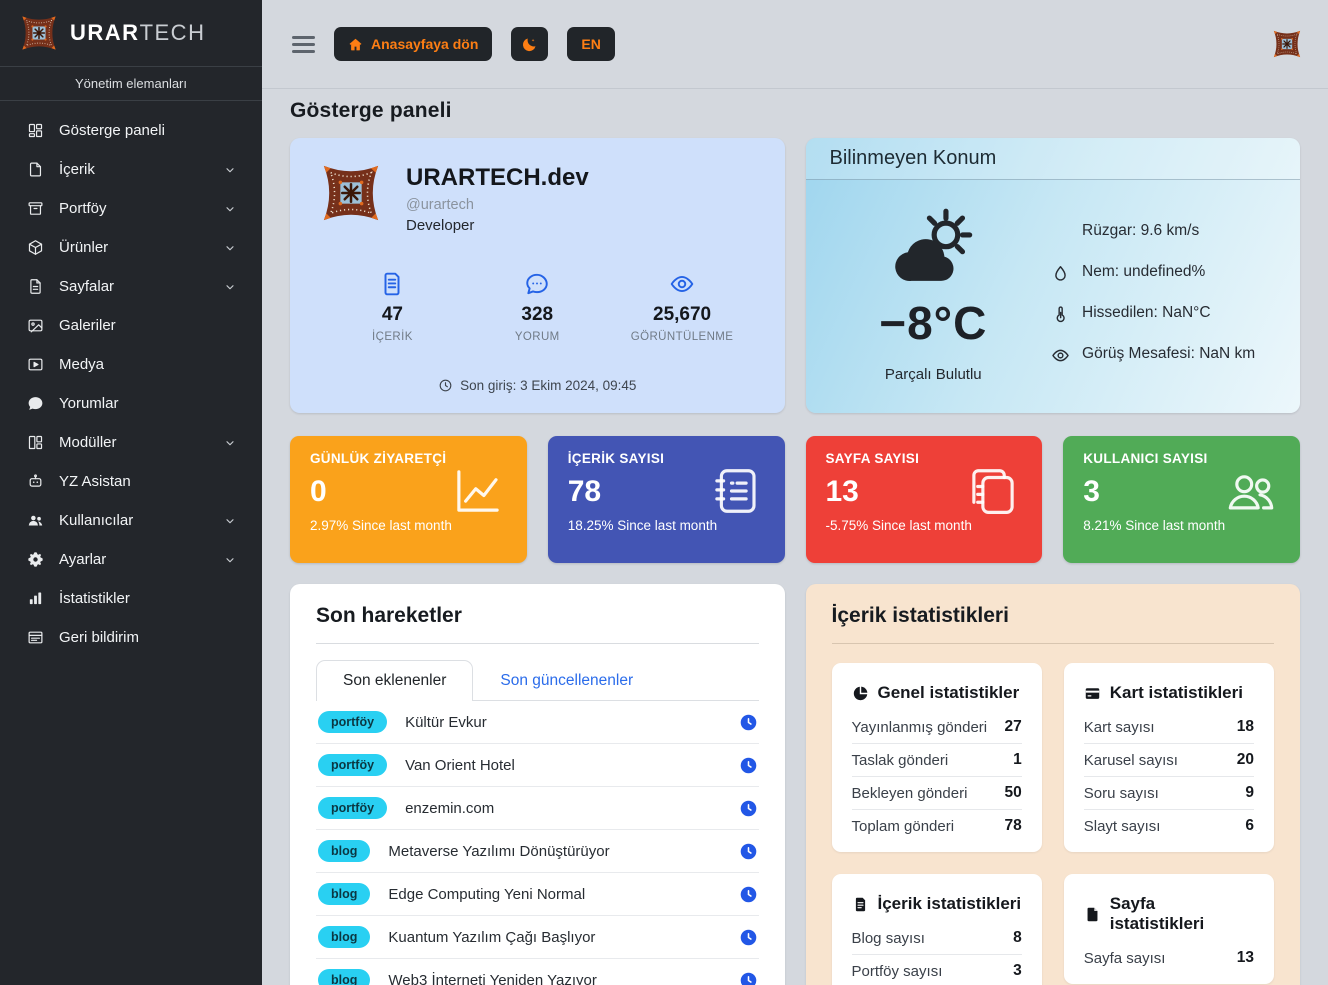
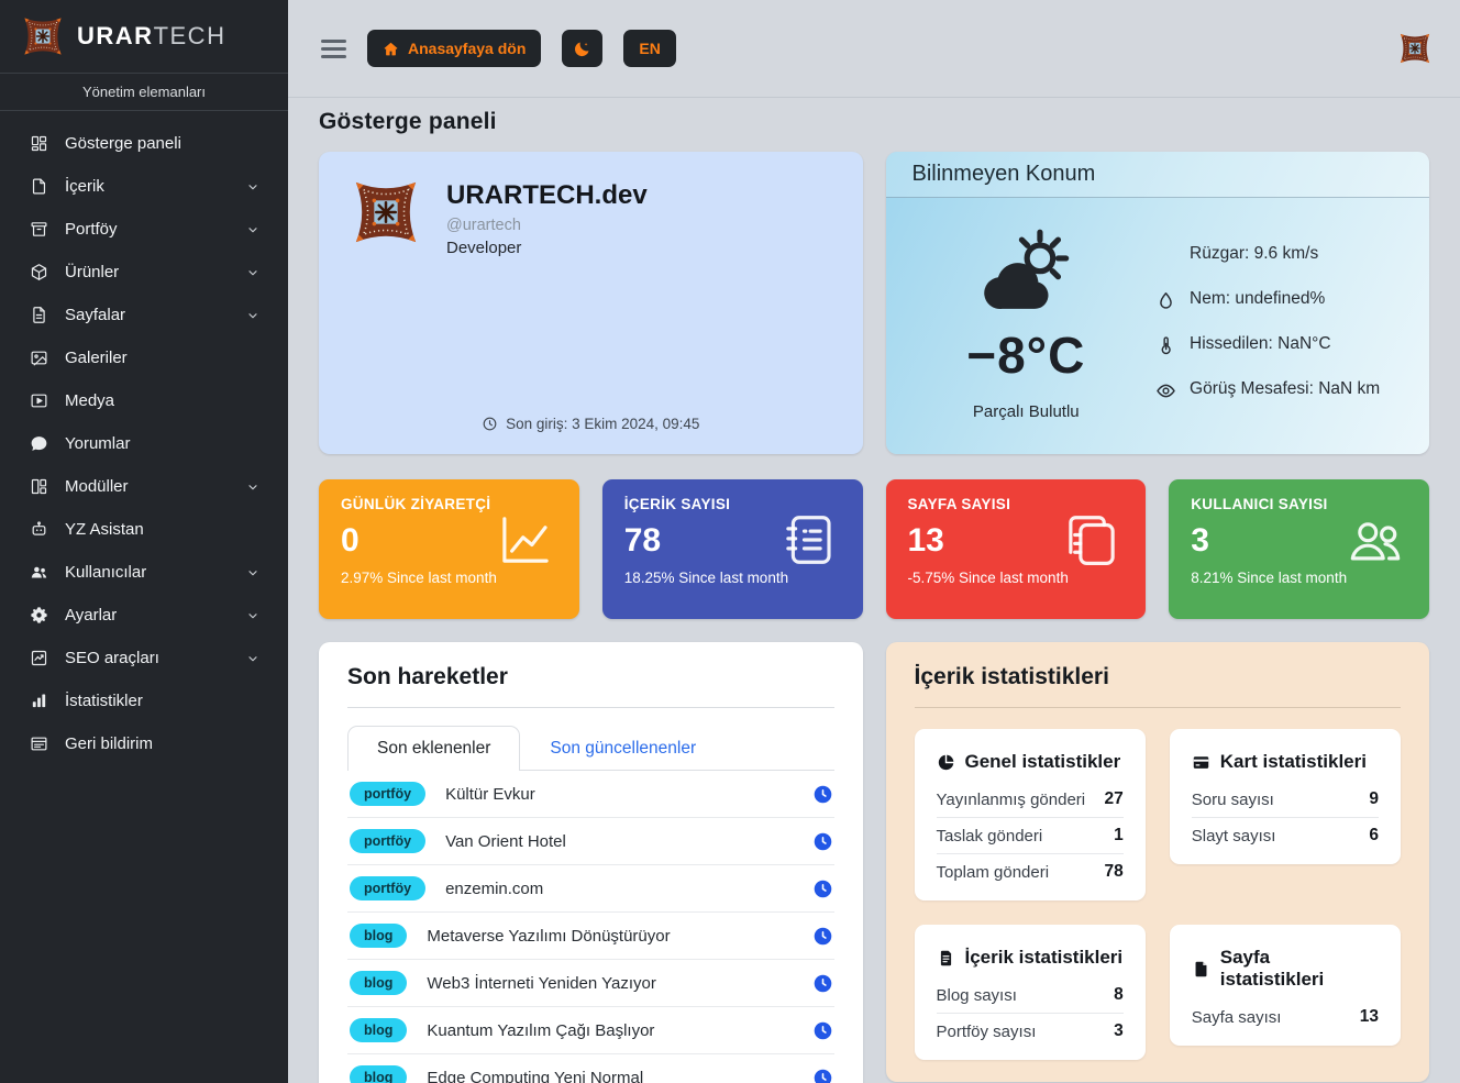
  URARTECH
  Yönetim elemanları
  Gösterge paneli
  İçerik
  Portföy
  Ürünler
  Sayfalar
  Galeriler
  Medya
  Yorumlar
  Modüller
  YZ Asistan
  Kullanıcılar
  Ayarlar
+ SEO araçları
  İstatistikler
  Geri bildirim
  Anasayfaya dön
  EN
  Gösterge paneli
  URARTECH.dev
  @urartech
  Developer
- 47
- İÇERİK
- 328
- YORUM
- 25,670
- GÖRÜNTÜLENME
  Son giriş: 3 Ekim 2024, 09:45
  Bilinmeyen Konum
  −8°C
  Parçalı Bulutlu
  Rüzgar: 9.6 km/s
  Nem: undefined%
  Hissedilen: NaN°C
  Görüş Mesafesi: NaN km
  GÜNLÜK ZİYARETÇİ
  0
  2.97% Since last month
  İÇERİK SAYISI
  78
  18.25% Since last month
  SAYFA SAYISI
  13
  -5.75% Since last month
  KULLANICI SAYISI
  3
  8.21% Since last month
  Son hareketler
  Son eklenenler
  Son güncellenenler
  portföy
  Kültür Evkur
  portföy
  Van Orient Hotel
  portföy
  enzemin.com
  blog
  Metaverse Yazılımı Dönüştürüyor
  blog
- Edge Computing Yeni Normal
+ Web3 İnterneti Yeniden Yazıyor
  blog
  Kuantum Yazılım Çağı Başlıyor
  blog
- Web3 İnterneti Yeniden Yazıyor
+ Edge Computing Yeni Normal
  İçerik istatistikleri
  Genel istatistikler
  Yayınlanmış gönderi
  27
  Taslak gönderi
  1
- Bekleyen gönderi
- 50
  Toplam gönderi
  78
  Kart istatistikleri
- Kart sayısı
- 18
- Karusel sayısı
- 20
  Soru sayısı
  9
  Slayt sayısı
  6
  İçerik istatistikleri
  Blog sayısı
  8
  Portföy sayısı
  3
  Sayfa istatistikleri
  Sayfa sayısı
  13
